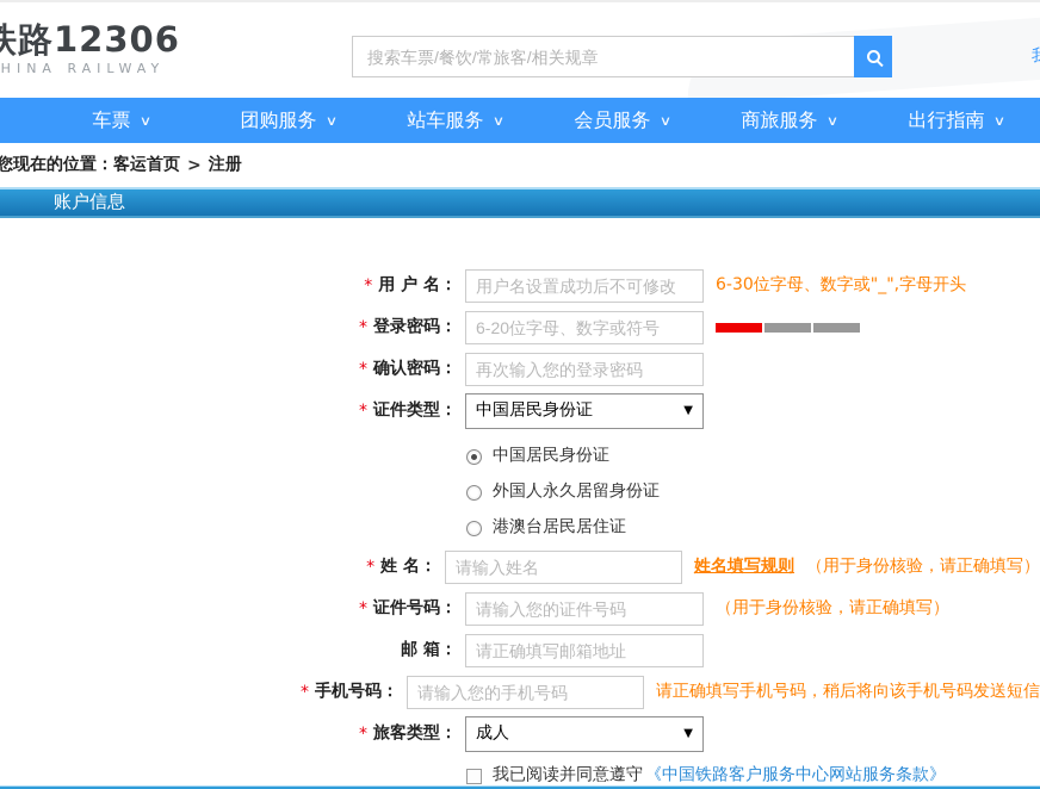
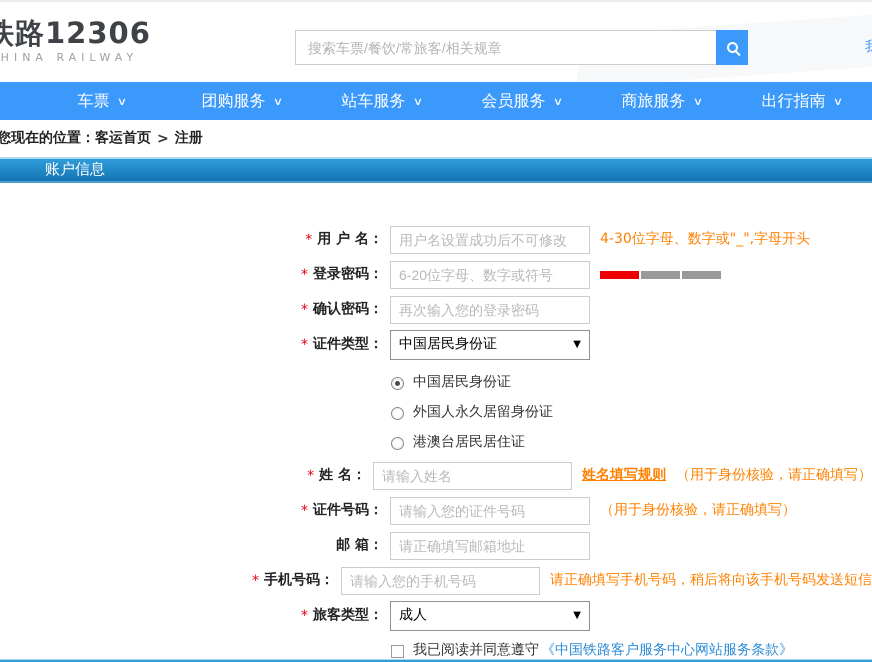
  铁路12306
  HINA RAILWAY
  搜索车票/餐饮/常旅客/相关规章
  车票
  ∨
  团购服务
  ∨
  站车服务
  ∨
  会员服务
  ∨
  商旅服务
  ∨
  出行指南
  ∨
  您现在的位置：
  客运首页
  >
  注册
  账户信息
  *
  用 户 名：
  用户名设置成功后不可修改
- 6-30位字母、数字或"_",字母开头
+ 4-30位字母、数字或"_",字母开头
  *
  登录密码：
  6-20位字母、数字或符号
  *
  确认密码：
  再次输入您的登录密码
  *
  证件类型：
  中国居民身份证
  ▼
  中国居民身份证
  外国人永久居留身份证
  港澳台居民居住证
  *
  姓 名：
  请输入姓名
  姓名填写规则
  （用于身份核验，请正确填写）
  *
  证件号码：
  请输入您的证件号码
  （用于身份核验，请正确填写）
  邮 箱：
  请正确填写邮箱地址
  *
  手机号码：
  请输入您的手机号码
  请正确填写手机号码，稍后将向该手机号码发送短信
  *
  旅客类型：
  成人
  ▼
  我已阅读并同意遵守
  《中国铁路客户服务中心网站服务条款》
